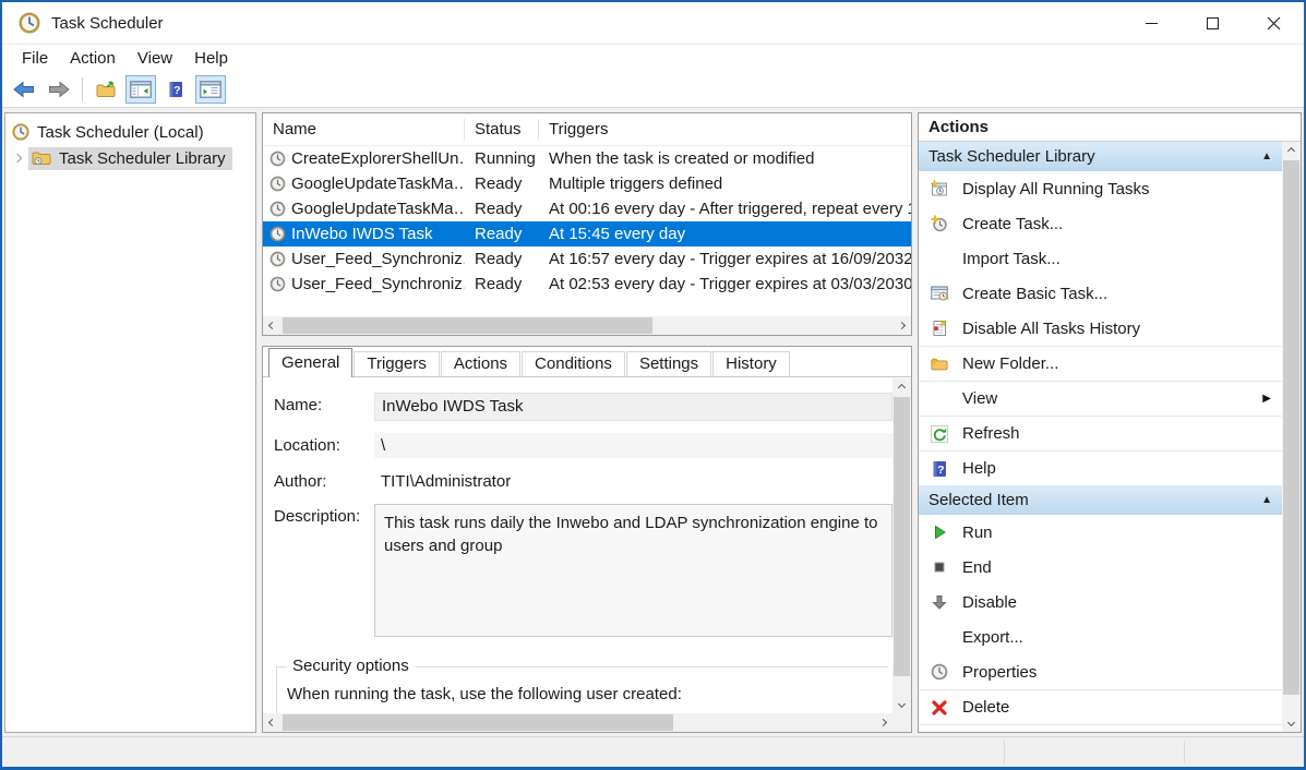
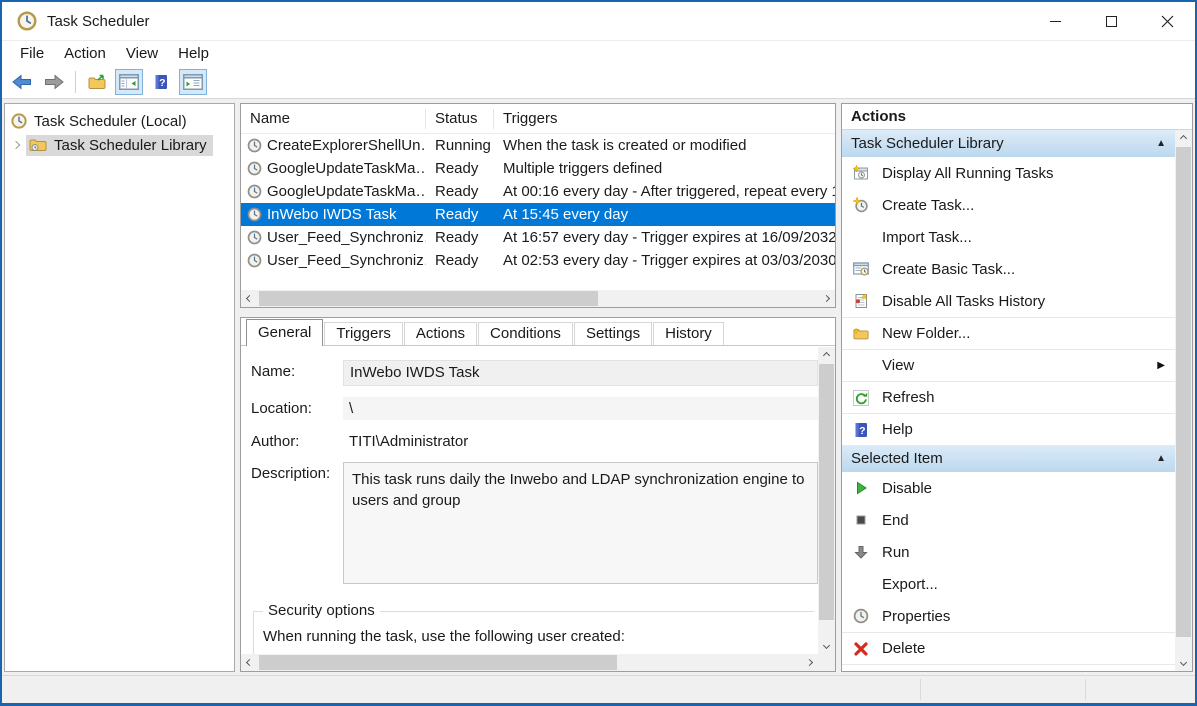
  Task Scheduler
  File
  Action
  View
  Help
  Task Scheduler (Local)
  Task Scheduler Library
  Name
  Status
  Triggers
  CreateExplorerShellUn
  Running
  When the task is created or modified
  GoogleUpdateTaskMa…
  Ready
  Multiple triggers defined
  GoogleUpdateTaskMa…
  Ready
  At 00:16 every day - After triggered, repeat every
  InWebo IWDS Task
  Ready
  At 15:45 every day
  User_Feed_Synchroniz
  Ready
  At 16:57 every day - Trigger expires at 16/09/2032
  User_Feed_Synchroniz
  Ready
  At 02:53 every day - Trigger expires at 03/03/2030
  General
  Triggers
  Actions
  Conditions
  Settings
  History
  Name:
  InWebo IWDS Task
  Location:
  \
  Author:
  TITI\Administrator
  Description:
  This task runs daily the Inwebo and LDAP synchronization engine to
  users and group
  Security options
  When running the task, use the following user created:
  Actions
  Task Scheduler Library
  ▲
  Display All Running Tasks
  Create Task...
  Import Task...
  Create Basic Task...
  Disable All Tasks History
  New Folder...
  View
  ▶
  Refresh
  Help
  Selected Item
  ▲
- Run
+ Disable
  End
- Disable
+ Run
  Export...
  Properties
  Delete
